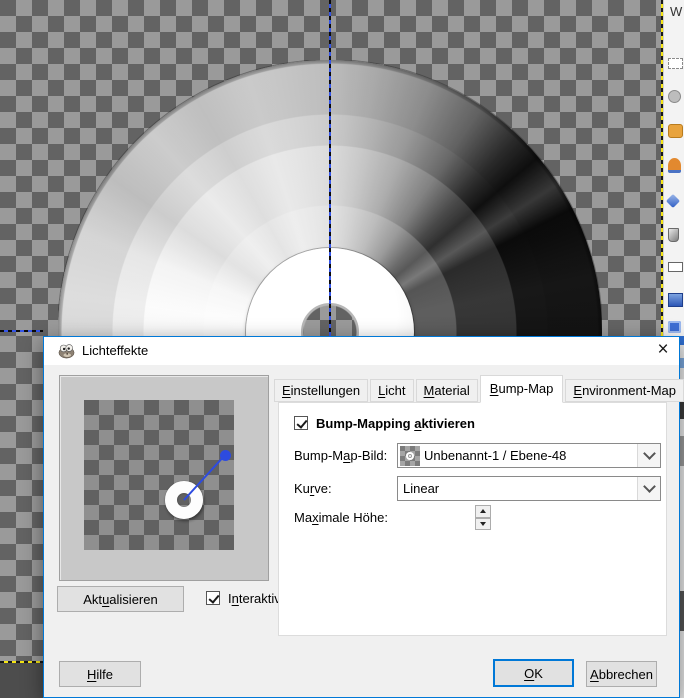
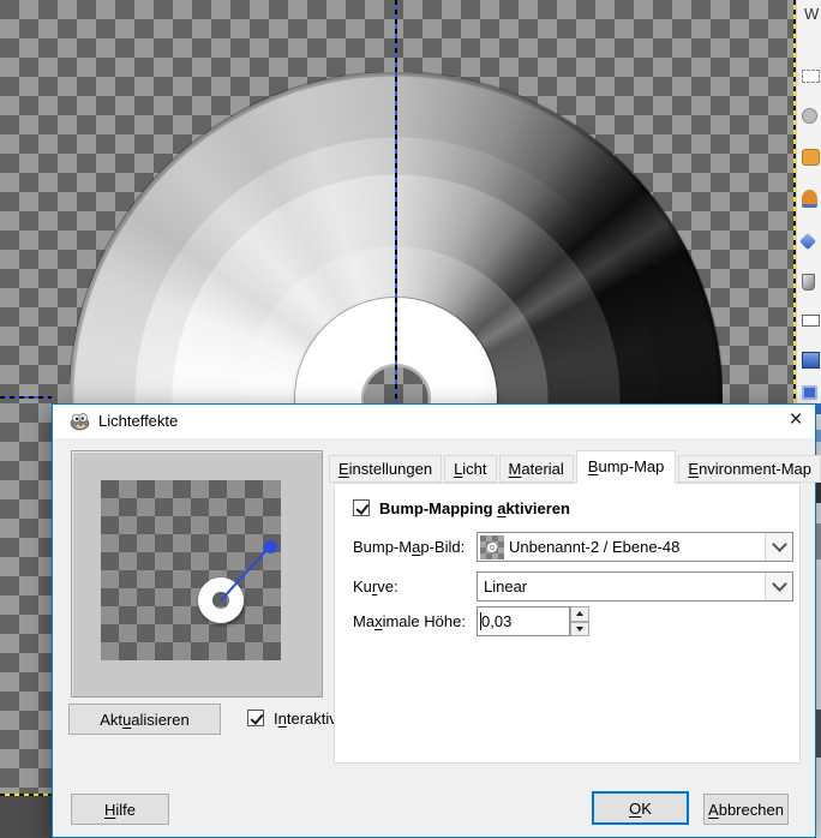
  W
  Lichteffekte
  ×
  Akt
  u
  alisieren
  Interakti
  Einstellungen
  Licht
  Material
  Bump-Map
  Environment-Map
  Bump-Mapping aktivieren
  Bump-Map-Bild:
- Unbenannt-1 / Ebene-48
+ Unbenannt-2 / Ebene-48
  Kurve:
  Linear
  Maximale Höhe:
+ 0,03
  H
  ilfe
  O
  K
  A
  bbrechen
